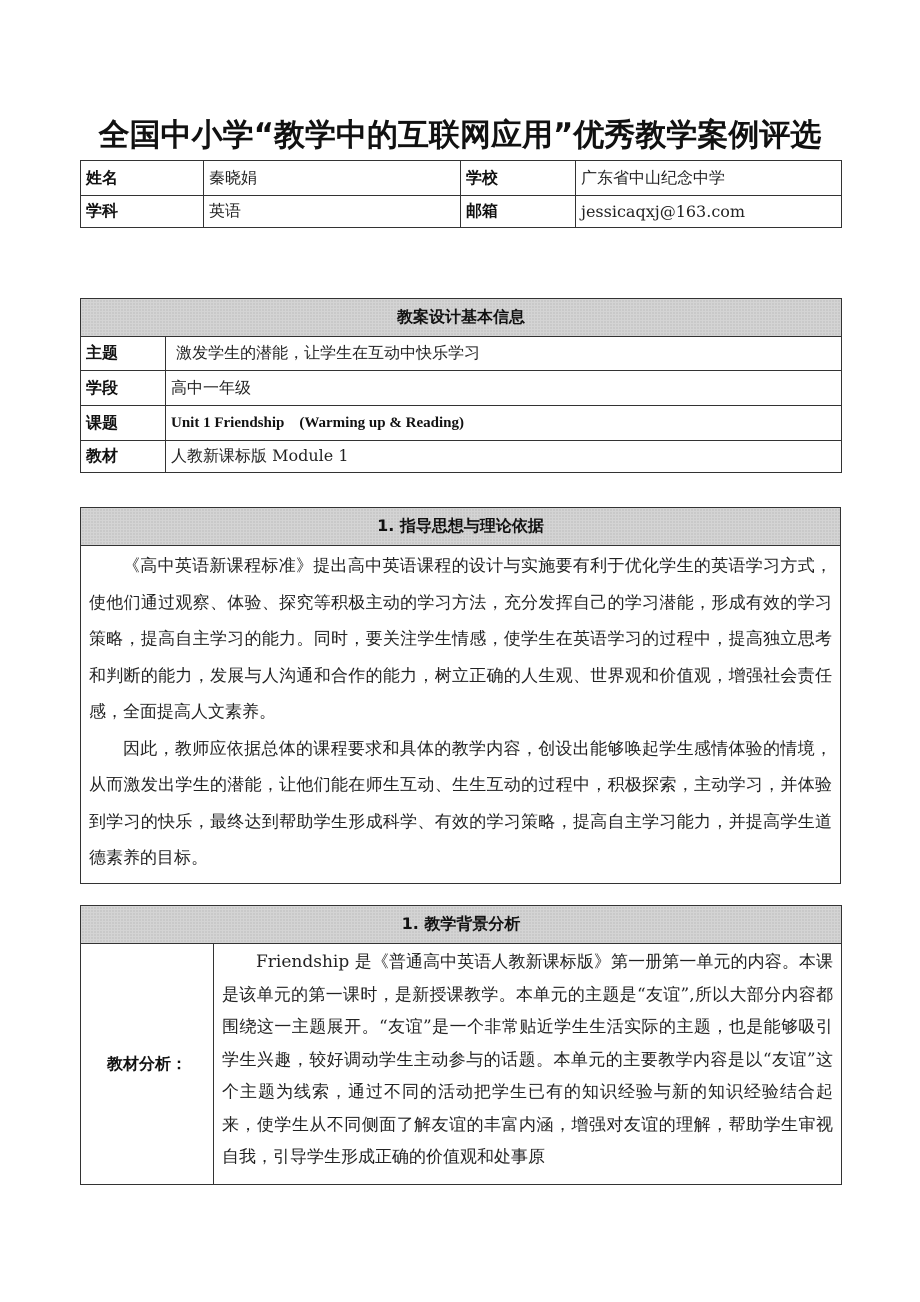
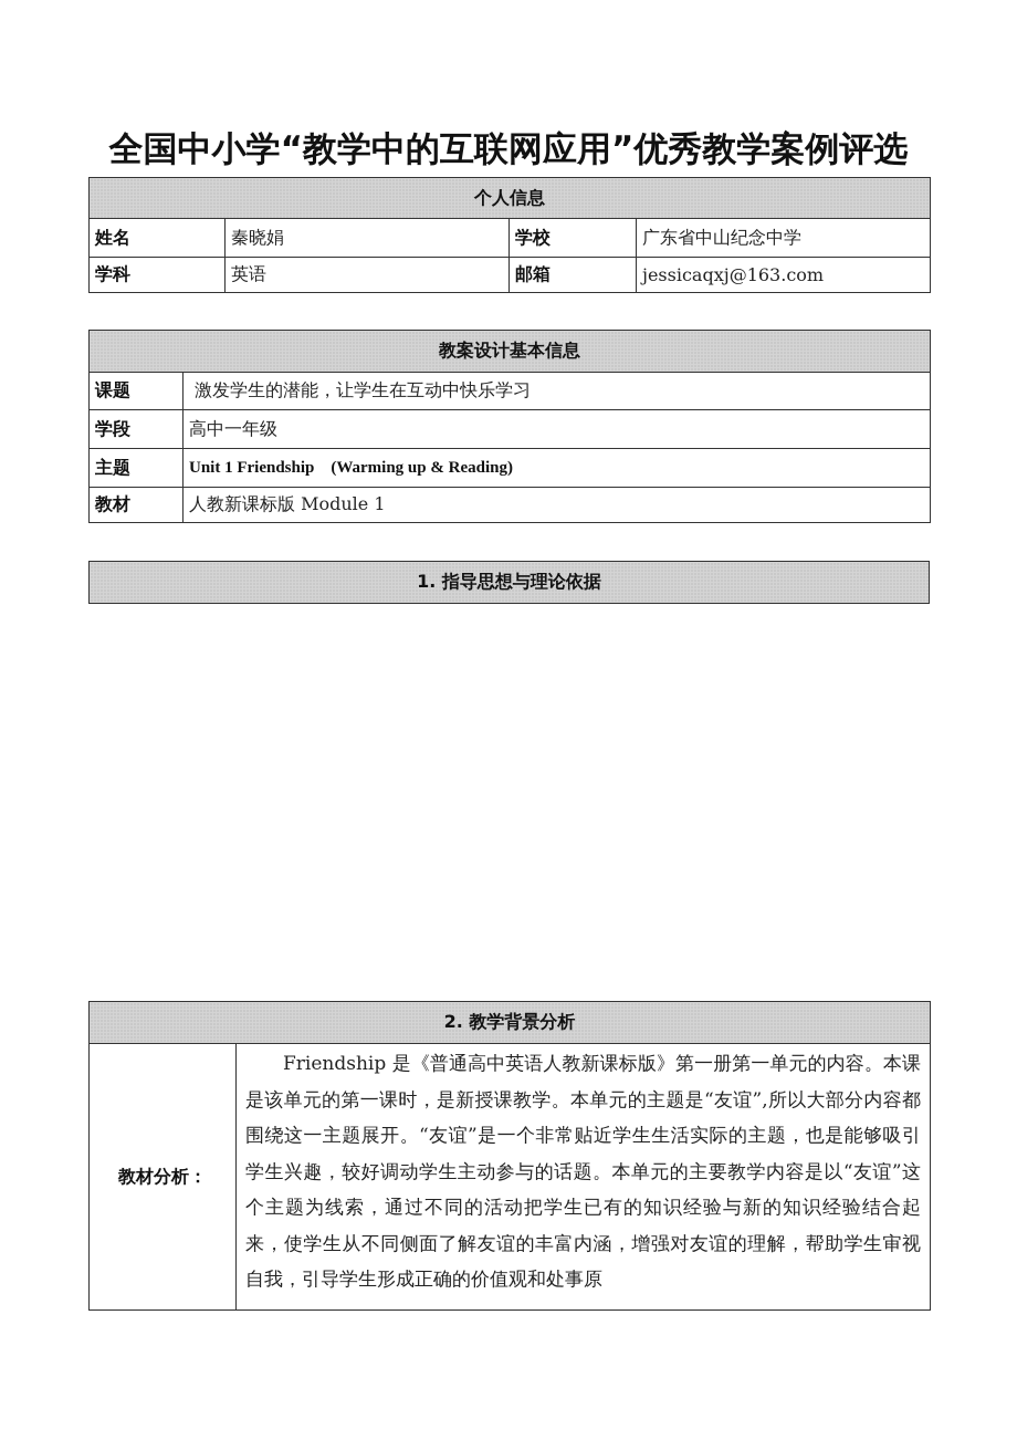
  全国中小学“教学中的互联网应用”优秀教学案例评选
+ 个人信息
  姓名	秦晓娟	学校	广东省中山纪念中学
  学科	英语	邮箱	jessicaqxj@163.com
  教案设计基本信息
- 主题	激发学生的潜能，让学生在互动中快乐学习
+ 课题	激发学生的潜能，让学生在互动中快乐学习
  学段	高中一年级
- 课题	Unit 1 Friendship (Warming up & Reading)
+ 主题	Unit 1 Friendship (Warming up & Reading)
  教材	人教新课标版 Module 1
  1. 指导思想与理论依据
- 《高中英语新课程标准》提出高中英语课程的设计与实施要有利于优化学生的英语学习方式，使他们通过观察、体验、探究等积极主动的学习方法，充分发挥自己的学习潜能，形成有效的学习策略，提高自主学习的能力。同时，要关注学生情感，使学生在英语学习的过程中，提高独立思考和判断的能力，发展与人沟通和合作的能力，树立正确的人生观、世界观和价值观，增强社会责任感，全面提高人文素养。 因此，教师应依据总体的课程要求和具体的教学内容，创设出能够唤起学生感情体验的情境，从而激发出学生的潜能，让他们能在师生互动、生生互动的过程中，积极探索，主动学习，并体验到学习的快乐，最终达到帮助学生形成科学、有效的学习策略，提高自主学习能力，并提高学生道德素养的目标。
- 1. 教学背景分析
+ 2. 教学背景分析
  教材分析：	Friendship 是《普通高中英语人教新课标版》第一册第一单元的内容。本课是该单元的第一课时，是新授课教学。本单元的主题是“友谊”,所以大部分内容都围绕这一主题展开。“友谊”是一个非常贴近学生生活实际的主题，也是能够吸引学生兴趣，较好调动学生主动参与的话题。本单元的主要教学内容是以“友谊”这个主题为线索，通过不同的活动把学生已有的知识经验与新的知识经验结合起来，使学生从不同侧面了解友谊的丰富内涵，增强对友谊的理解，帮助学生审视自我，引导学生形成正确的价值观和处事原
